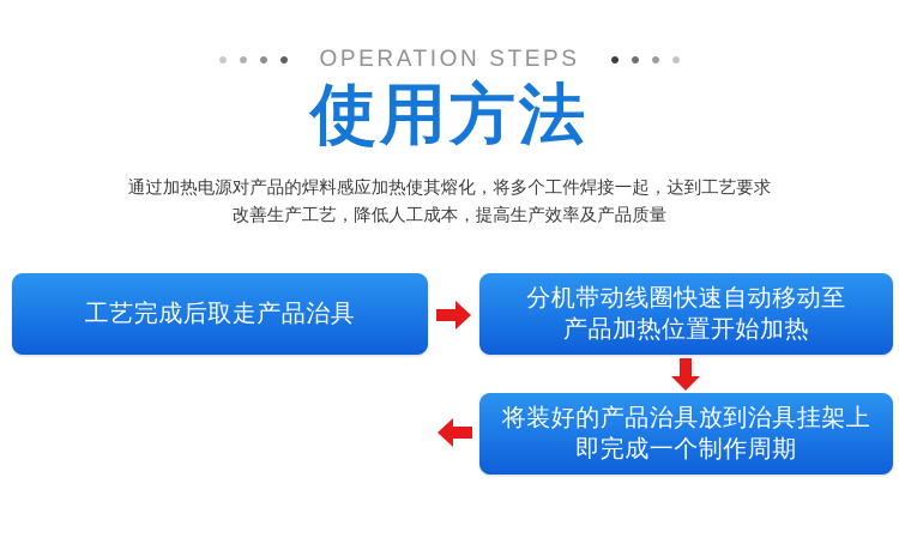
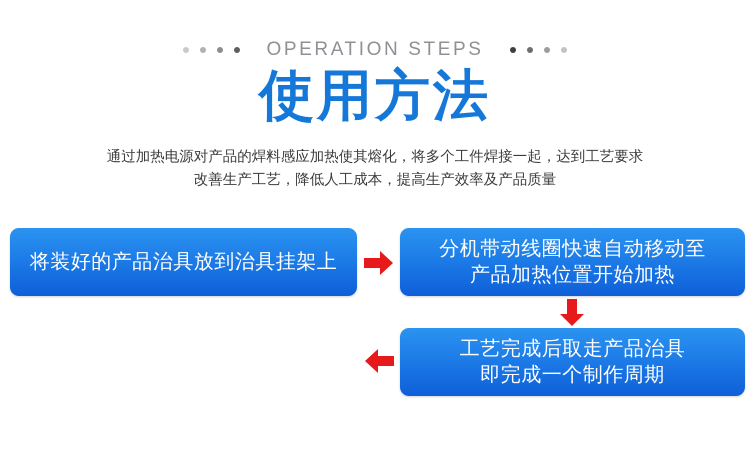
  OPERATION STEPS
  使用方法
  通过加热电源对产品的焊料感应加热使其熔化，将多个工件焊接一起，达到工艺要求
  改善生产工艺，降低人工成本，提高生产效率及产品质量
- 工艺完成后取走产品治具
+ 将装好的产品治具放到治具挂架上
  分机带动线圈快速自动移动至
  产品加热位置开始加热
- 将装好的产品治具放到治具挂架上
+ 工艺完成后取走产品治具
  即完成一个制作周期
